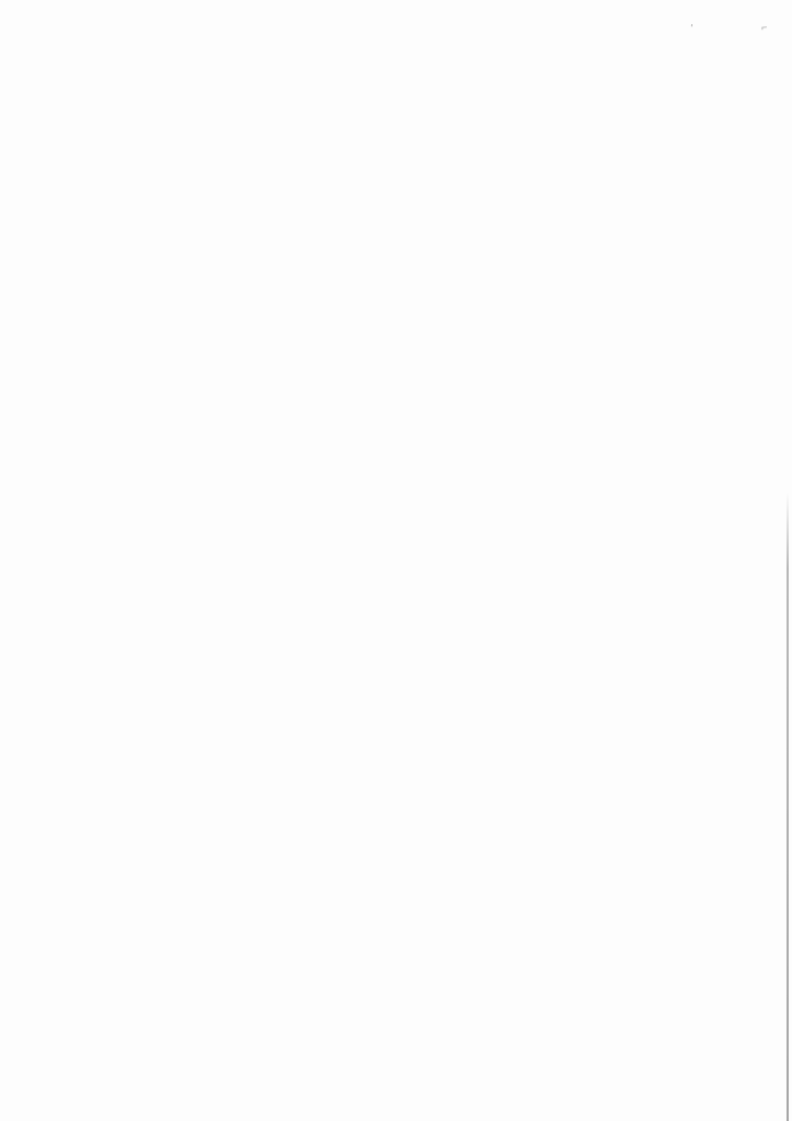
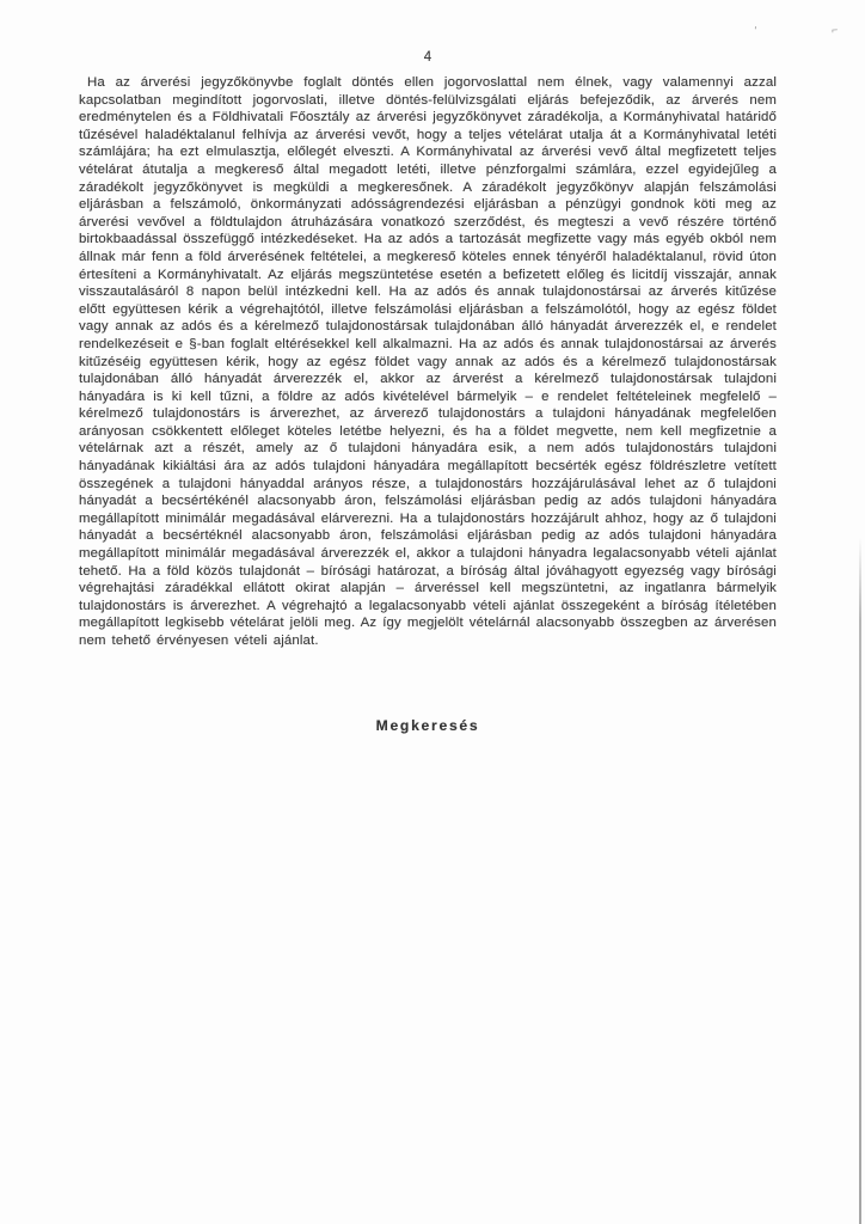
+ 4
+ Ha az árverési jegyzőkönyvbe foglalt döntés ellen jogorvoslattal nem élnek, vagy valamennyi azzal kapcsolatban megindított jogorvoslati, illetve döntés-felülvizsgálati eljárás befejeződik, az árverés nem eredménytelen és a Földhivatali Főosztály az árverési jegyzőkönyvet záradékolja, a Kormányhivatal határidő tűzésével haladéktalanul felhívja az árverési vevőt, hogy a teljes vételárat utalja át a Kormányhivatal letéti számlájára; ha ezt elmulasztja, előlegét elveszti. A Kormányhivatal az árverési vevő által megfizetett teljes vételárat átutalja a megkereső által megadott letéti, illetve pénzforgalmi számlára, ezzel egyidejűleg a záradékolt jegyzőkönyvet is megküldi a megkeresőnek. A záradékolt jegyzőkönyv alapján felszámolási eljárásban a felszámoló, önkormányzati adósságrendezési eljárásban a pénzügyi gondnok köti meg az árverési vevővel a földtulajdon átruházására vonatkozó szerződést, és megteszi a vevő részére történő birtokbaadással összefüggő intézkedéseket. Ha az adós a tartozását megfizette vagy más egyéb okból nem állnak már fenn a föld árverésének feltételei, a megkereső köteles ennek tényéről haladéktalanul, rövid úton értesíteni a Kormányhivatalt. Az eljárás megszüntetése esetén a befizetett előleg és licitdíj visszajár, annak visszautalásáról 8 napon belül intézkedni kell. Ha az adós és annak tulajdonostársai az árverés kitűzése előtt együttesen kérik a végrehajtótól, illetve felszámolási eljárásban a felszámolótól, hogy az egész földet vagy annak az adós és a kérelmező tulajdonostársak tulajdonában álló hányadát árverezzék el, e rendelet rendelkezéseit e §-ban foglalt eltérésekkel kell alkalmazni. Ha az adós és annak tulajdonostársai az árverés kitűzéséig együttesen kérik, hogy az egész földet vagy annak az adós és a kérelmező tulajdonostársak tulajdonában álló hányadát árverezzék el, akkor az árverést a kérelmező tulajdonostársak tulajdoni hányadára is ki kell tűzni, a földre az adós kivételével bármelyik – e rendelet feltételeinek megfelelő – kérelmező tulajdonostárs is árverezhet, az árverező tulajdonostárs a tulajdoni hányadának megfelelően arányosan csökkentett előleget köteles letétbe helyezni, és ha a földet megvette, nem kell megfizetnie a vételárnak azt a részét, amely az ő tulajdoni hányadára esik, a nem adós tulajdonostárs tulajdoni hányadának kikiáltási ára az adós tulajdoni hányadára megállapított becsérték egész földrészletre vetített összegének a tulajdoni hányaddal arányos része, a tulajdonostárs hozzájárulásával lehet az ő tulajdoni hányadát a becsértékénél alacsonyabb áron, felszámolási eljárásban pedig az adós tulajdoni hányadára megállapított minimálár megadásával elárverezni. Ha a tulajdonostárs hozzájárult ahhoz, hogy az ő tulajdoni hányadát a becsértéknél alacsonyabb áron, felszámolási eljárásban pedig az adós tulajdoni hányadára megállapított minimálár megadásával árverezzék el, akkor a tulajdoni hányadra legalacsonyabb vételi ajánlat tehető. Ha a föld közös tulajdonát – bírósági határozat, a bíróság által jóváhagyott egyezség vagy bírósági végrehajtási záradékkal ellátott okirat alapján – árveréssel kell megszüntetni, az ingatlanra bármelyik tulajdonostárs is árverezhet. A végrehajtó a legalacsonyabb vételi ajánlat összegeként a bíróság ítéletében megállapított legkisebb vételárat jelöli meg. Az így megjelölt vételárnál alacsonyabb összegben az árverésen nem tehető érvényesen vételi ajánlat.
+ Megkeresés
